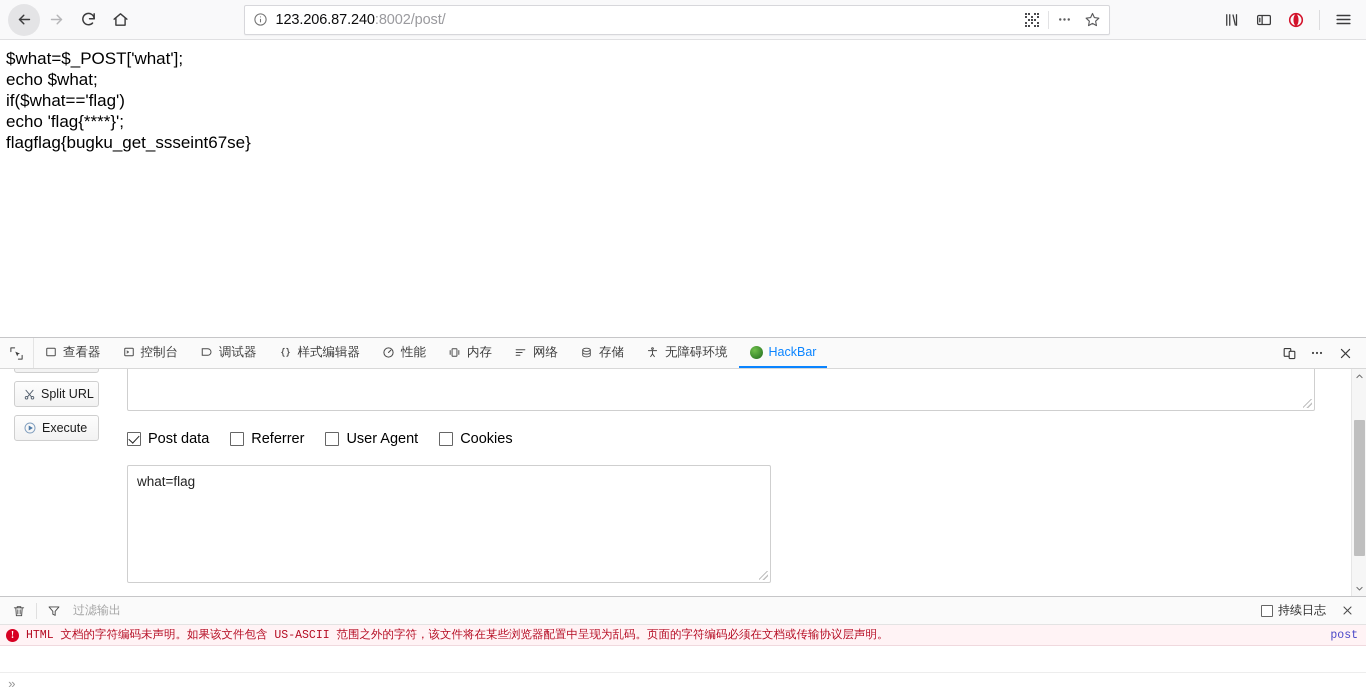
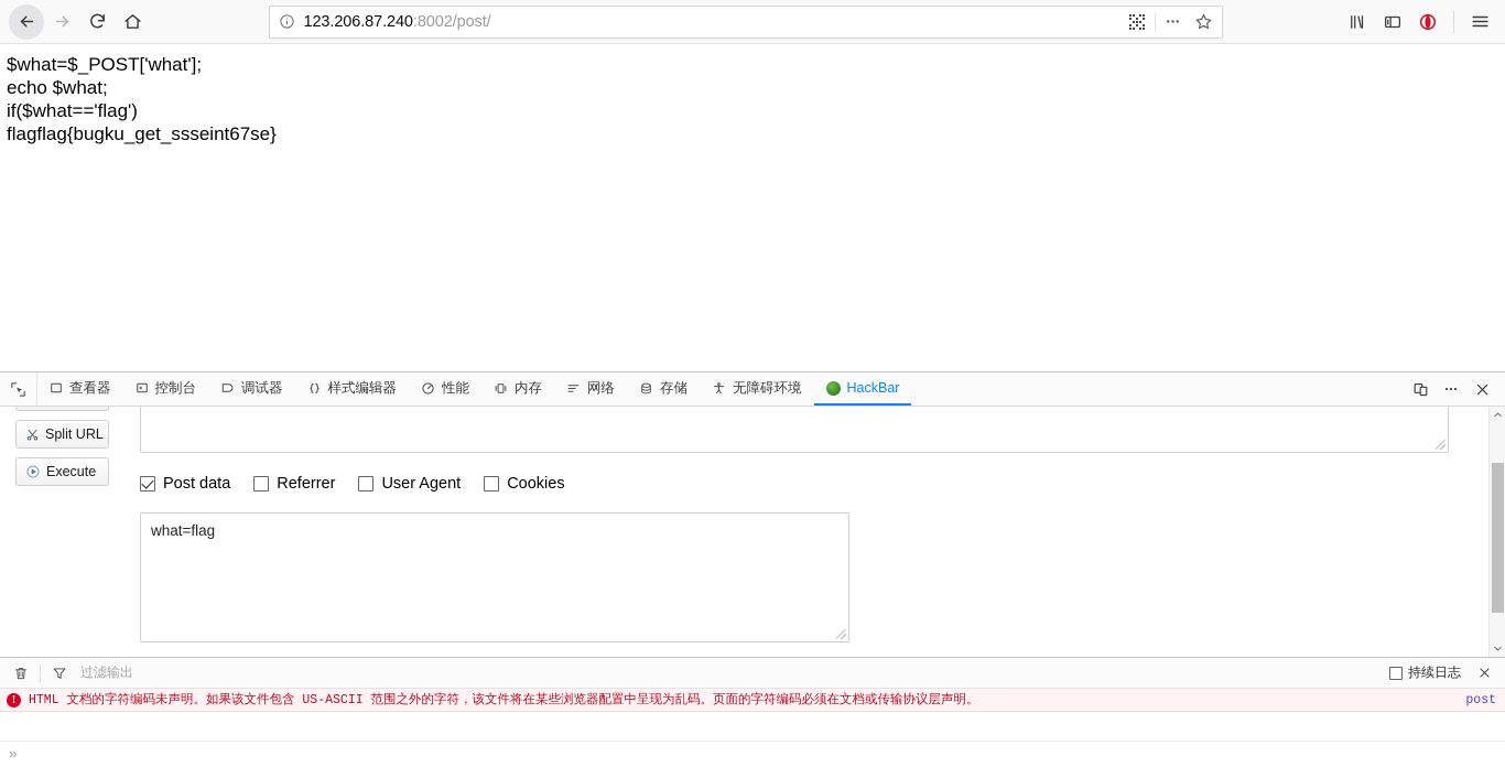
  123.206.87.240:8002/post/
  $what=$_POST['what'];
  echo $what;
  if($what=='flag')
- echo 'flag{****}';
  flagflag{bugku_get_ssseint67se}
  查看器
  控制台
  调试器
  样式编辑器
  性能
  内存
  网络
  存储
  无障碍环境
  HackBar
  Split URL
  Execute
  Post data
  Referrer
  User Agent
  Cookies
  what=flag
  过滤输出
  持续日志
  !
  HTML 文档的字符编码未声明。如果该文件包含 US-ASCII 范围之外的字符，该文件将在某些浏览器配置中呈现为乱码。页面的字符编码必须在文档或传输协议层声明。
  post
  »
